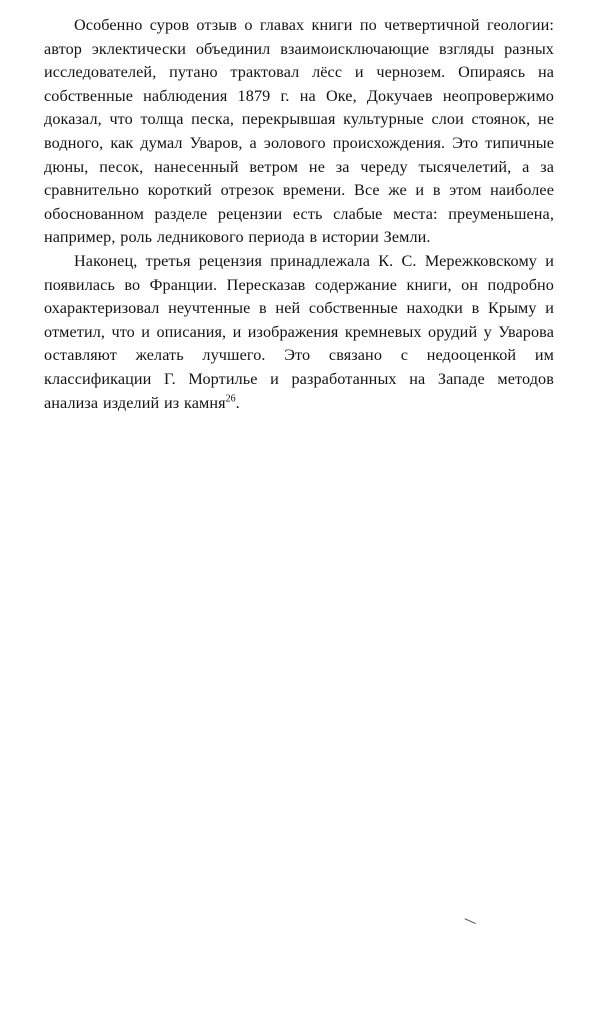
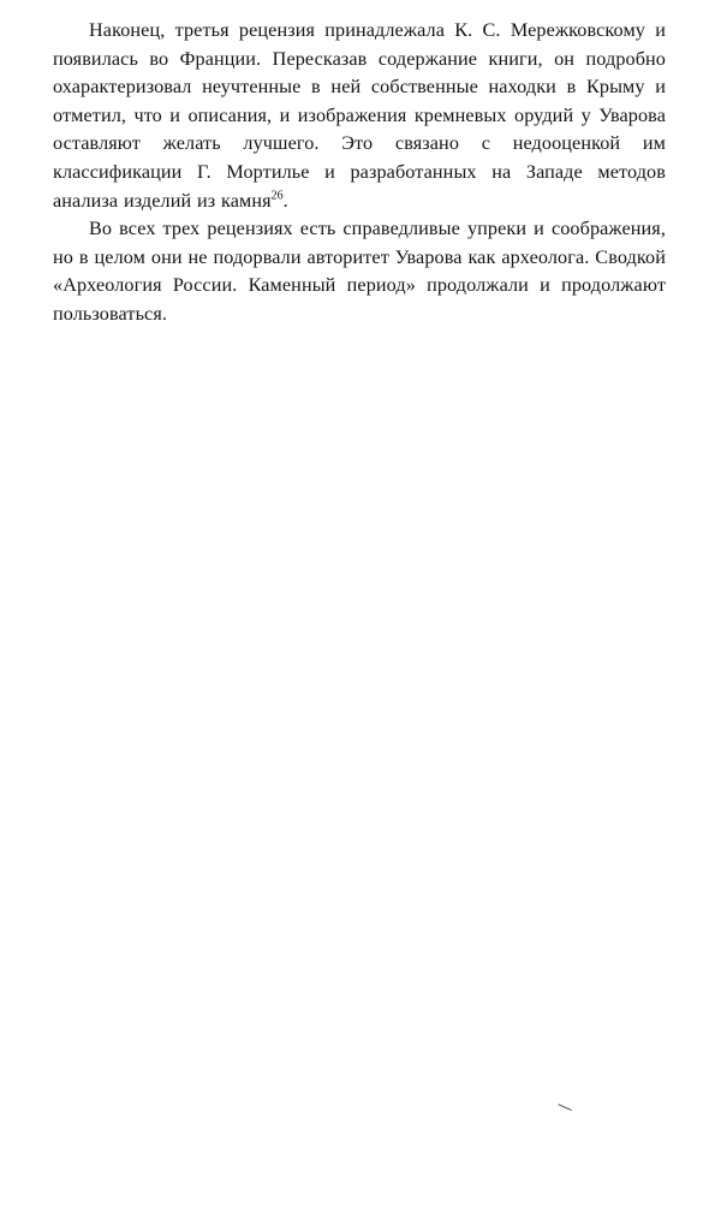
- Особенно суров отзыв о главах книги по четвертичной геологии: автор эклектически объединил взаимоисключающие взгляды разных исследователей, путано трактовал лёсс и чернозем. Опираясь на собственные наблюдения 1879 г. на Оке, Докучаев неопровержимо доказал, что толща песка, перекрывшая культурные слои стоянок, не водного, как думал Уваров, а эолового происхождения. Это типичные дюны, песок, нанесенный ветром не за череду тысячелетий, а за сравнительно короткий отрезок времени. Все же и в этом наиболее обоснованном разделе рецензии есть слабые места: преуменьшена, например, роль ледникового периода в истории Земли.
  Наконец, третья рецензия принадлежала К. С. Мережковскому и появилась во Франции. Пересказав содержание книги, он подробно охарактеризовал неучтенные в ней собственные находки в Крыму и отметил, что и описания, и изображения кремневых орудий у Уварова оставляют желать лучшего. Это связано с недооценкой им классификации Г. Мортилье и разработанных на Западе методов анализа изделий из камня26.
+ Во всех трех рецензиях есть справедливые упреки и соображения, но в целом они не подорвали авторитет Уварова как археолога. Сводкой «Археология России. Каменный период» продолжали и продолжают пользоваться.
